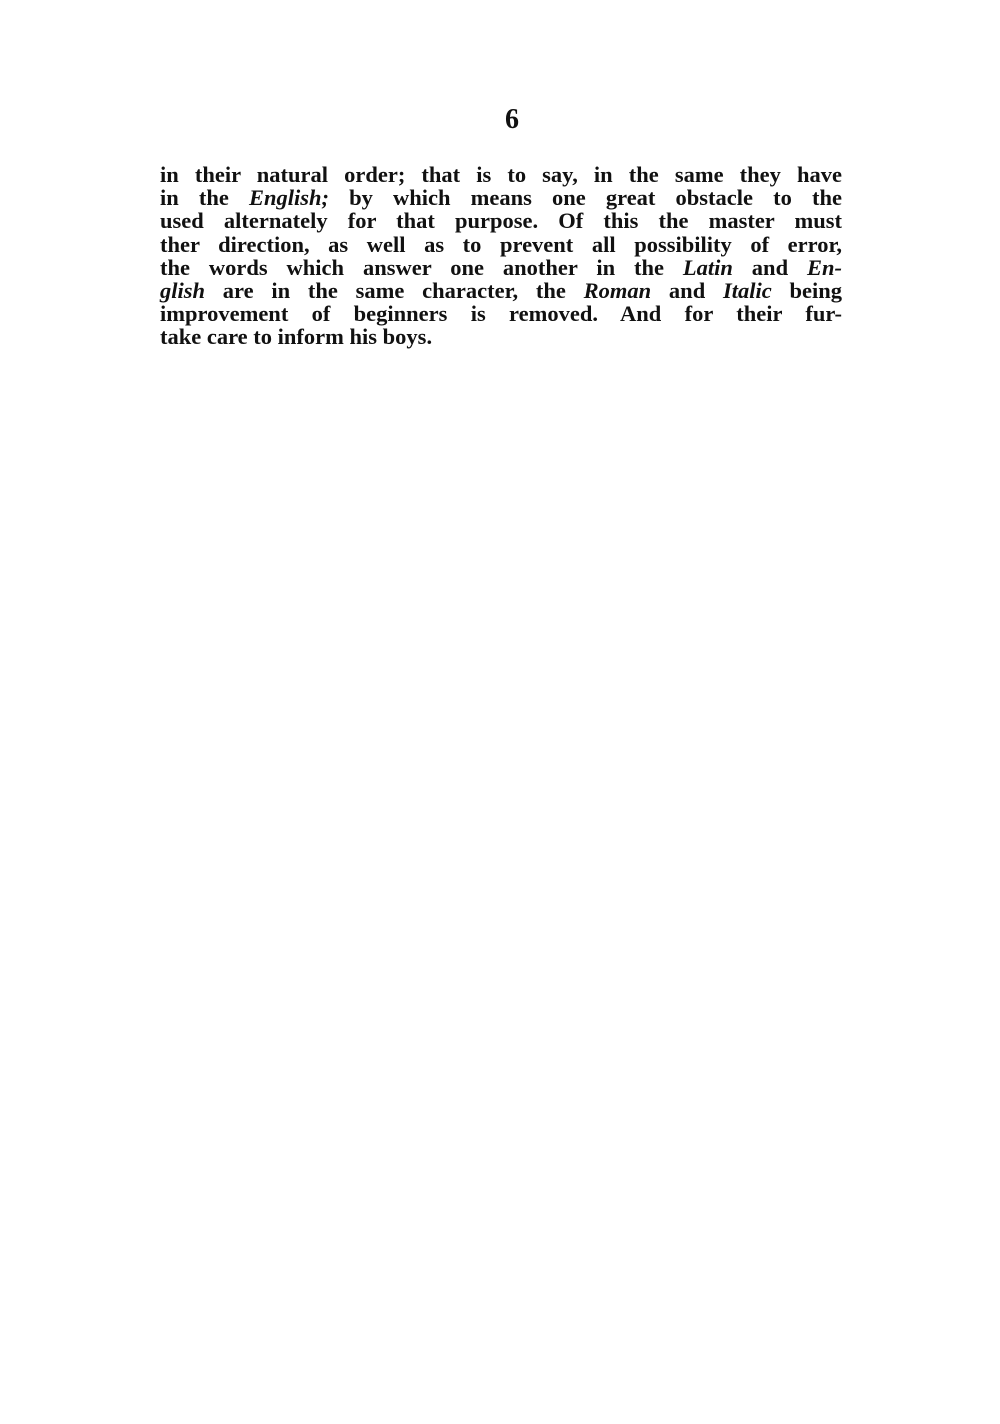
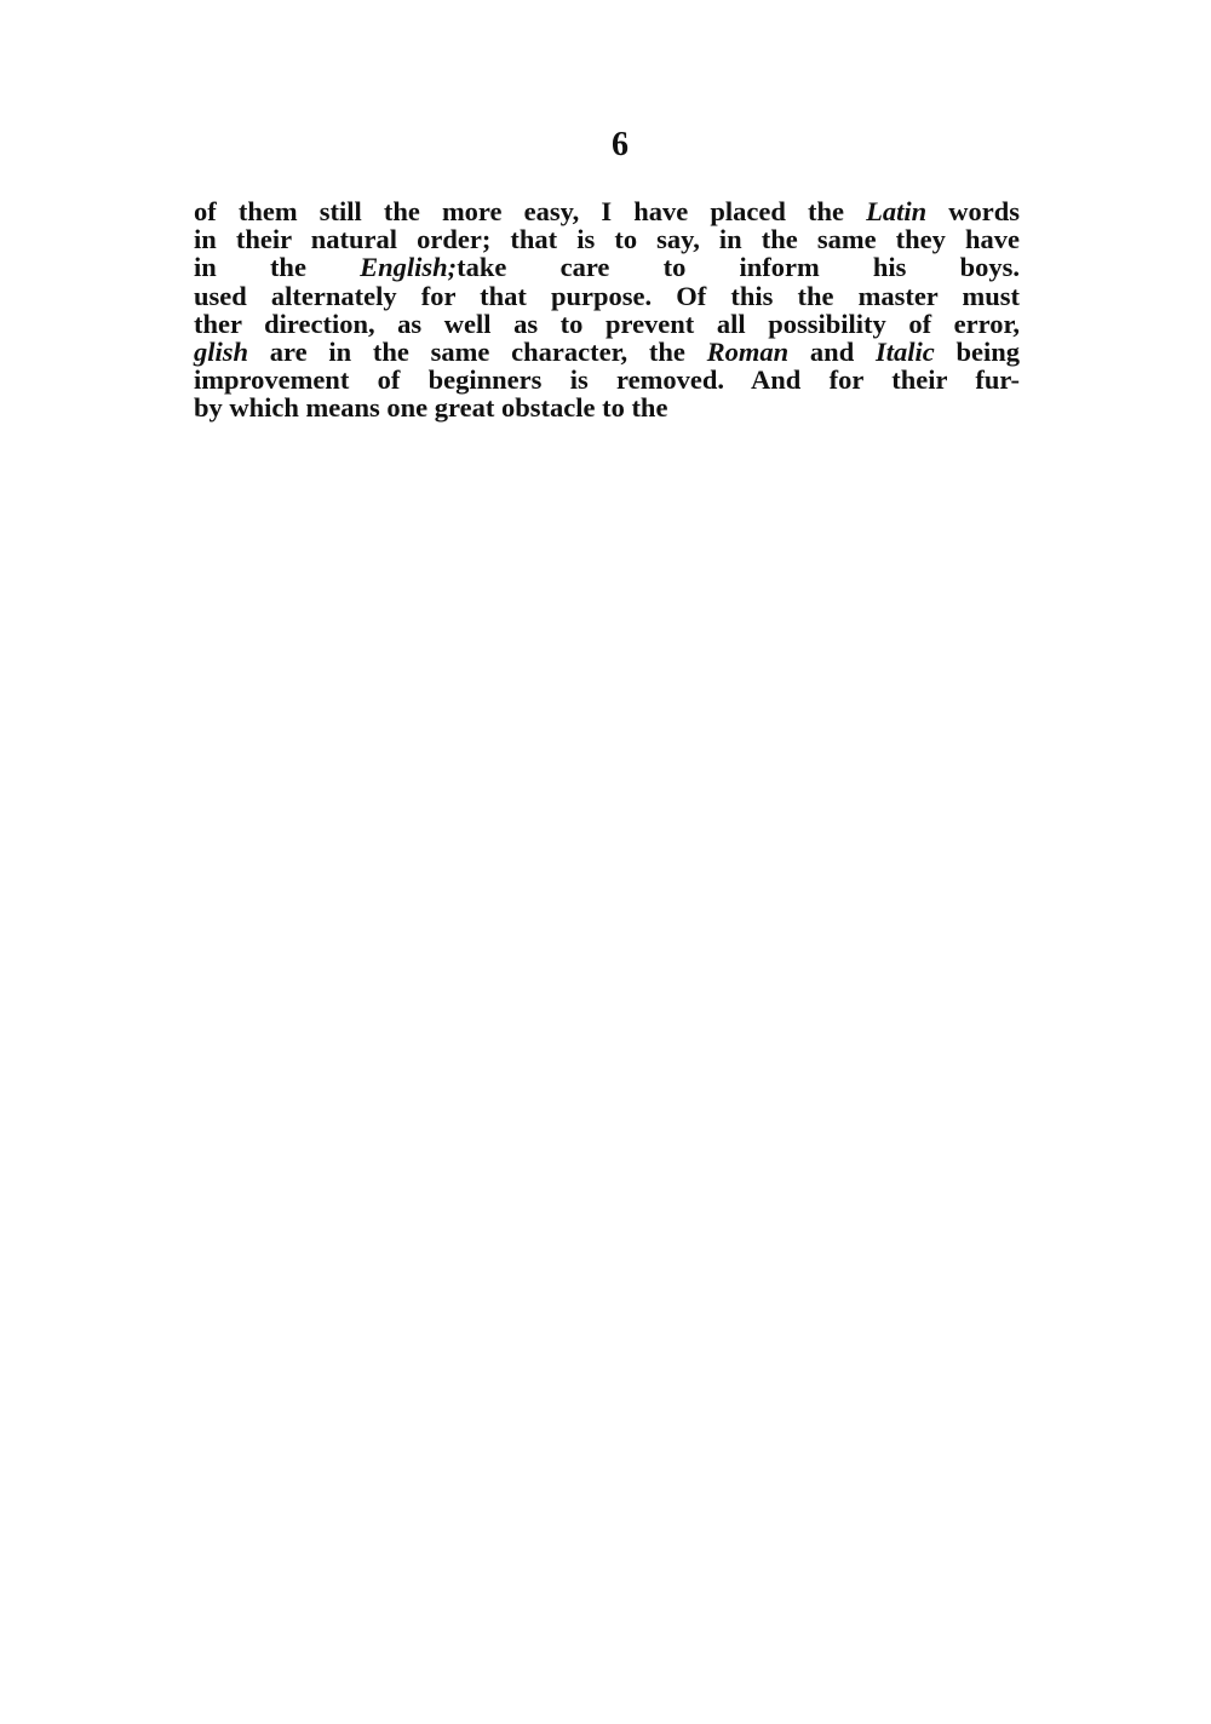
  6
+ of them still the more easy, I have placed the Latin words
  in their natural order; that is to say, in the same they have
- in the English; by which means one great obstacle to the
+ in the English;take care to inform his boys.
  used alternately for that purpose. Of this the master must
  ther direction, as well as to prevent all possibility of error,
- the words which answer one another in the Latin and En-
  glish are in the same character, the Roman and Italic being
  improvement of beginners is removed. And for their fur-
- take care to inform his boys.
+ by which means one great obstacle to the
